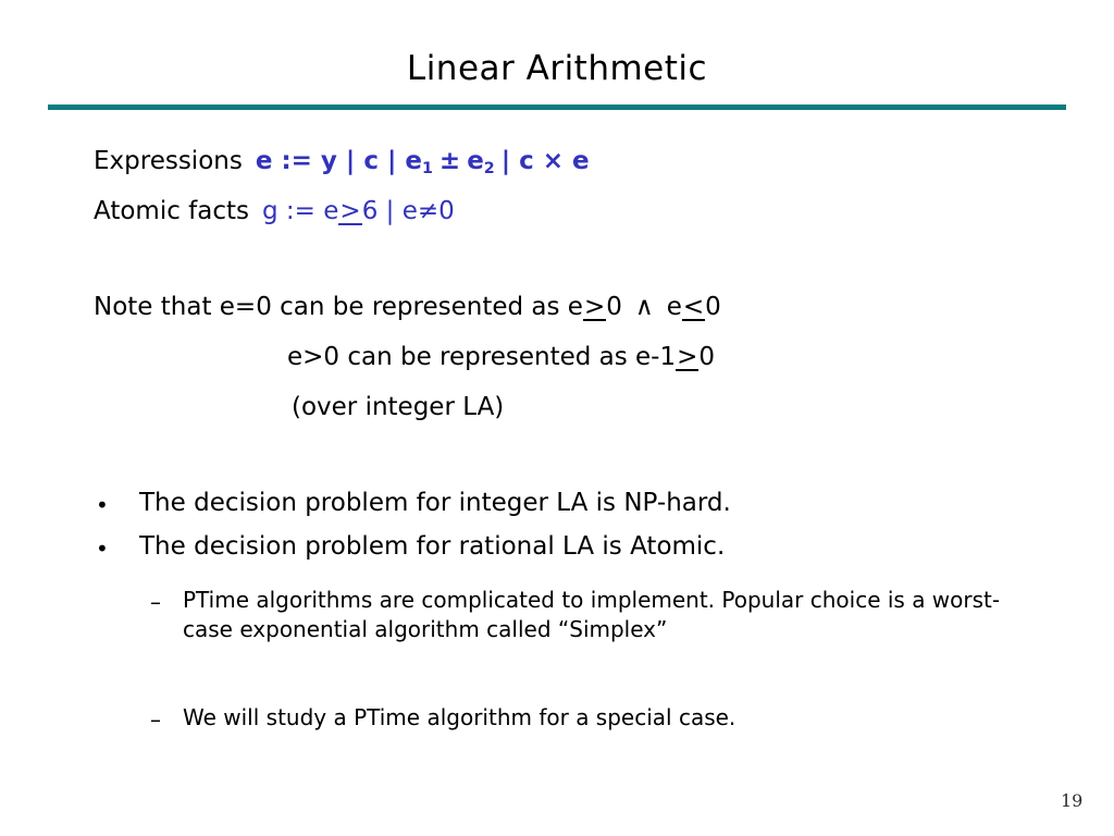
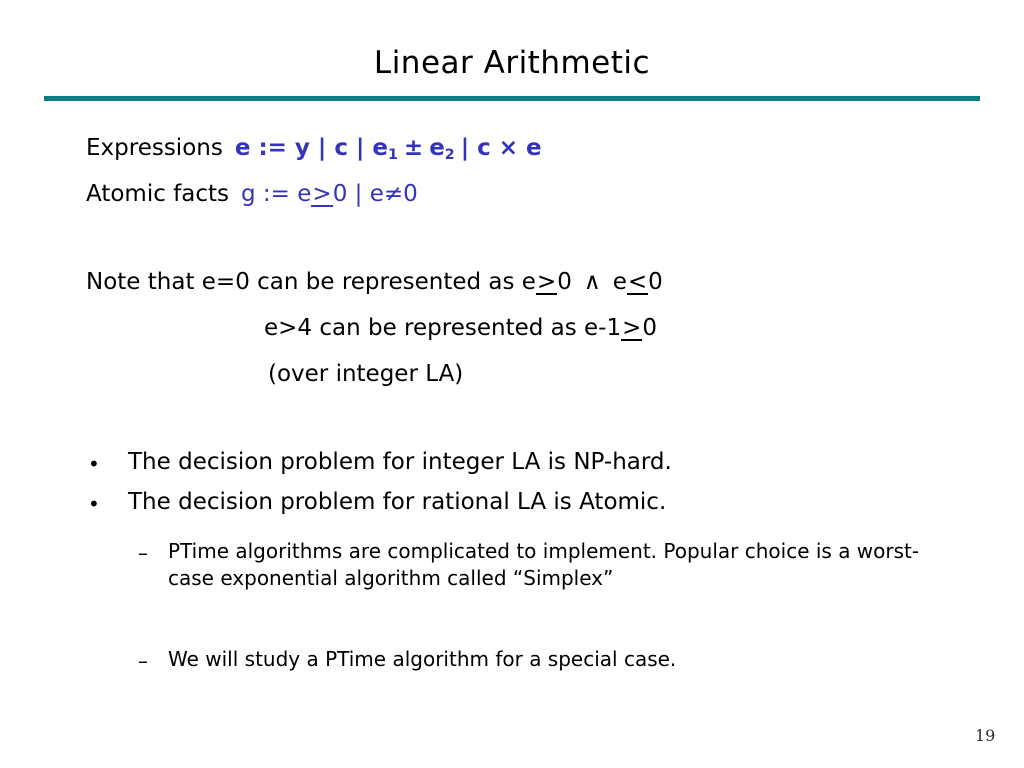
  Linear Arithmetic
  Expressions e := y | c | e1 ± e2 | c × e
- Atomic facts g := e>6 | e≠0
+ Atomic facts g := e>0 | e≠0
  Note that e=0 can be represented as e>0 ∧ e<0
- e>0 can be represented as e-1>0
+ e>4 can be represented as e-1>0
  (over integer LA)
  •
  The decision problem for integer LA is NP-hard.
  •
  The decision problem for rational LA is Atomic.
  –
  PTime algorithms are complicated to implement. Popular choice is a worst-case exponential algorithm called “Simplex”
  –
  We will study a PTime algorithm for a special case.
  19
